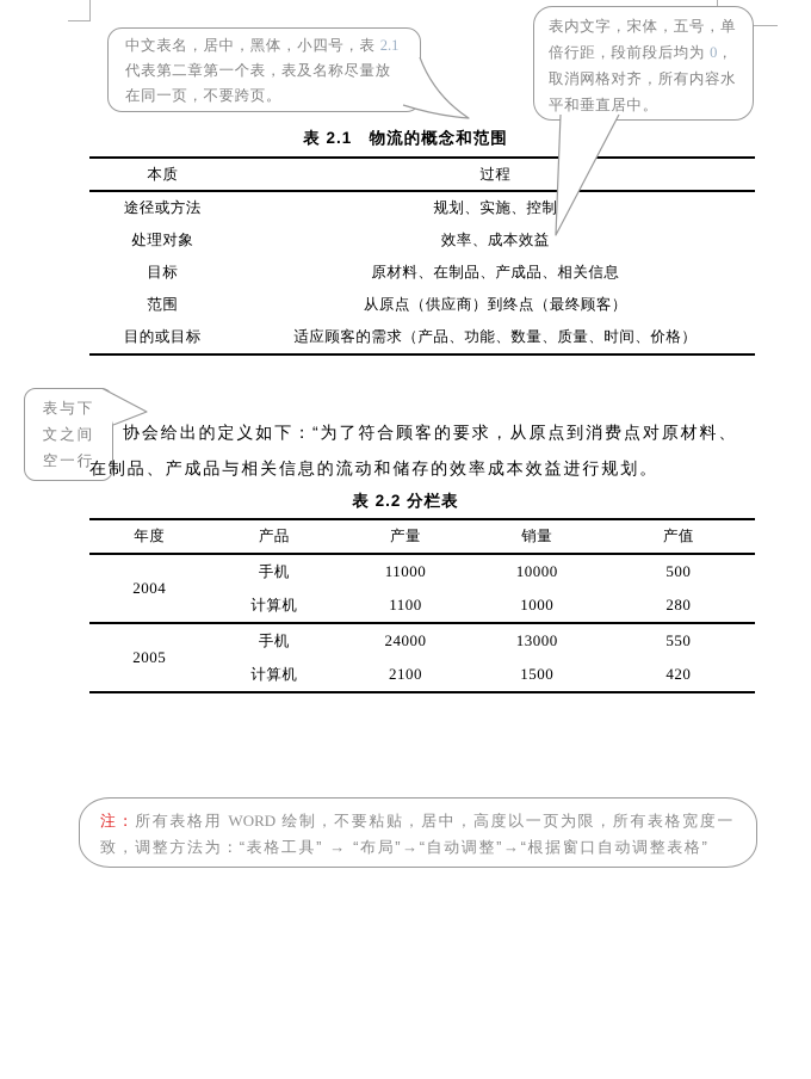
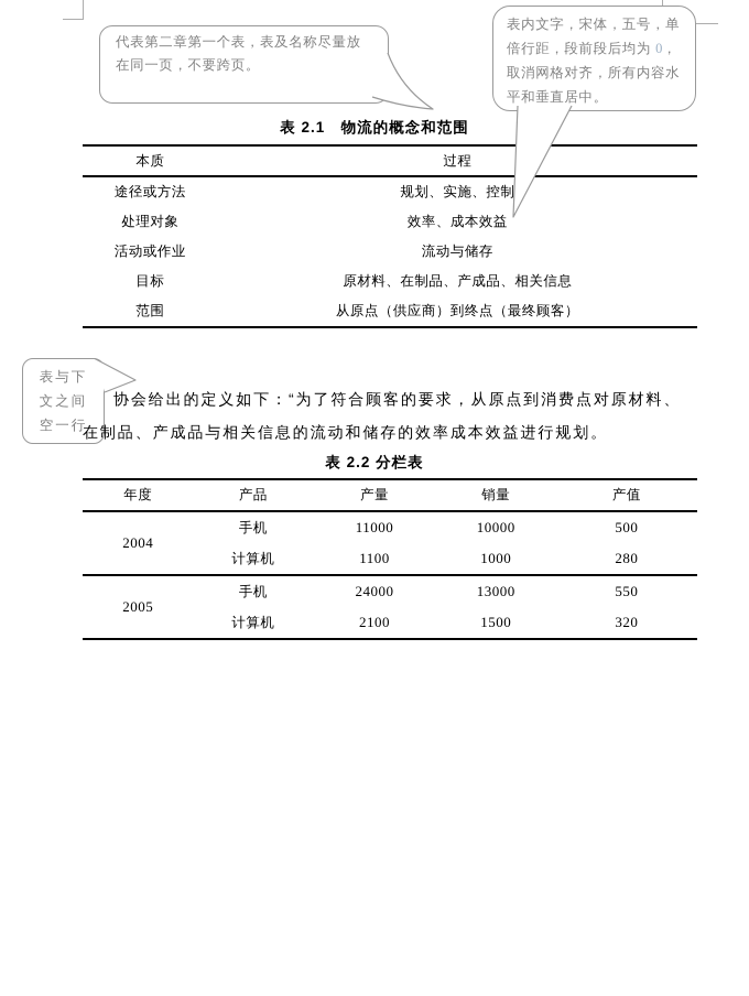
- 中文表名，居中，黑体，小四号，表 2.1
  代表第二章第一个表，表及名称尽量放
  在同一页，不要跨页。
  表内文字，宋体，五号，单
  倍行距，段前段后均为 0，
  取消网格对齐，所有内容水
  平和垂直居中。
  表与下
  文之间
  空一行
  表 2.1 物流的概念和范围
  本质	过程
  途径或方法	规划、实施、控制
  处理对象	效率、成本效益
+ 活动或作业	流动与储存
  目标	原材料、在制品、产成品、相关信息
  范围	从原点（供应商）到终点（最终顾客）
- 目的或目标	适应顾客的需求（产品、功能、数量、质量、时间、价格）
  协会给出的定义如下：“为了符合顾客的要求，从原点到消费点对原材料、
  在制品、产成品与相关信息的流动和储存的效率成本效益进行规划。
  表 2.2 分栏表
  年度	产品	产量	销量	产值
  2004	手机	11000	10000	500
  计算机	1100	1000	280
  2005	手机	24000	13000	550
- 计算机	2100	1500	420
+ 计算机	2100	1500	320
- 注：所有表格用 WORD 绘制，不要粘贴，居中，高度以一页为限，所有表格宽度一
- 致，调整方法为：“表格工具” → “布局”→“自动调整”→“根据窗口自动调整表格”
